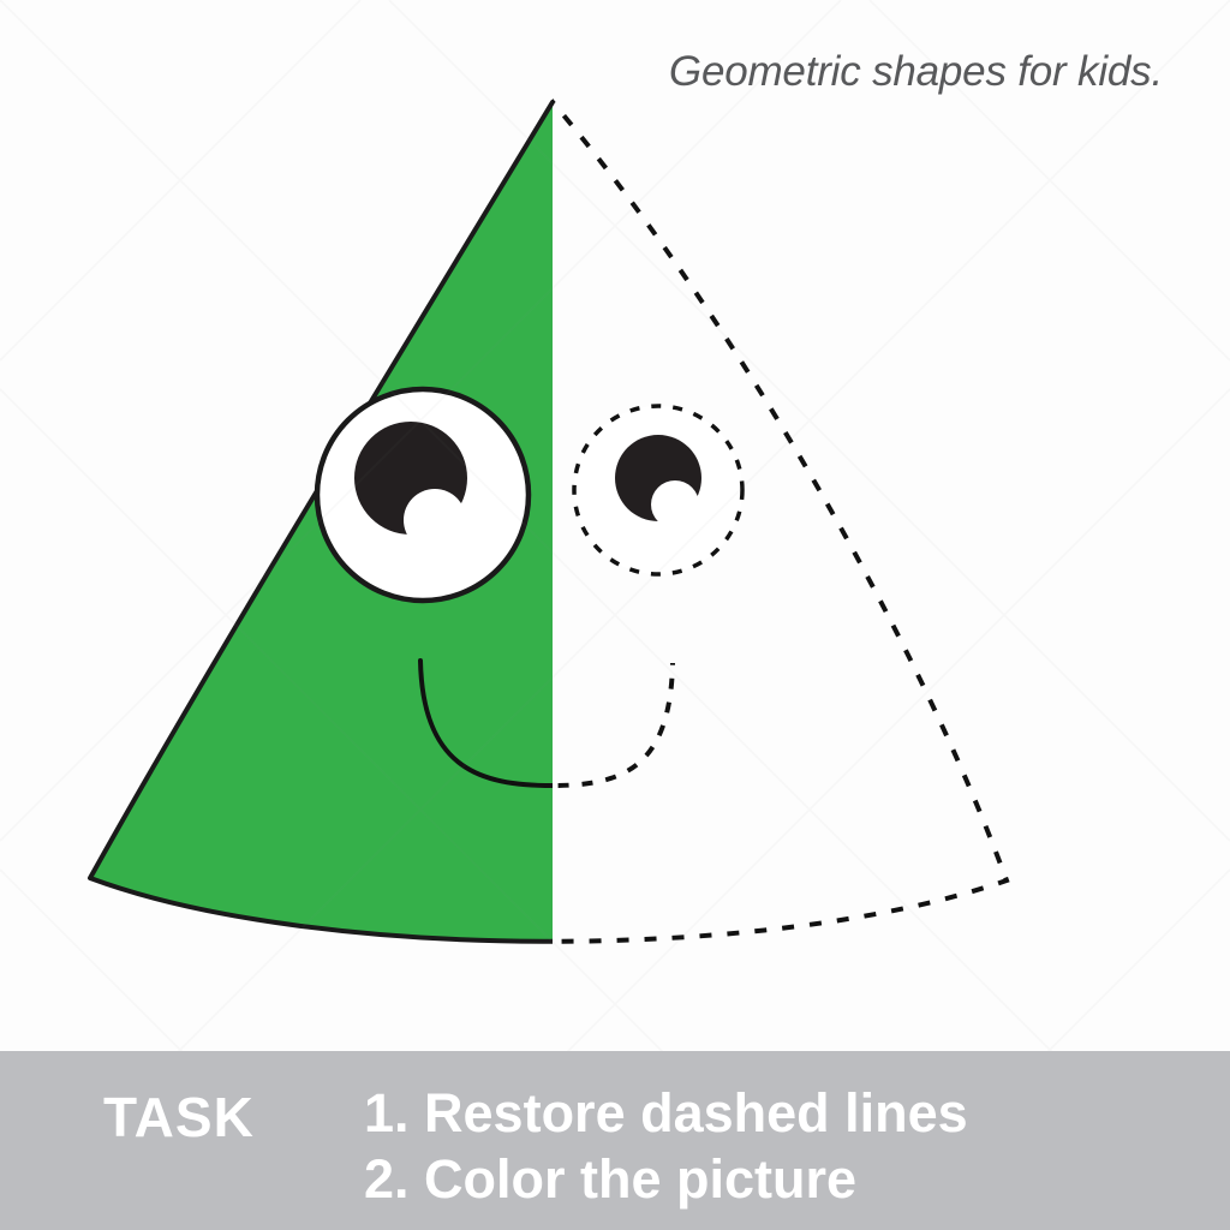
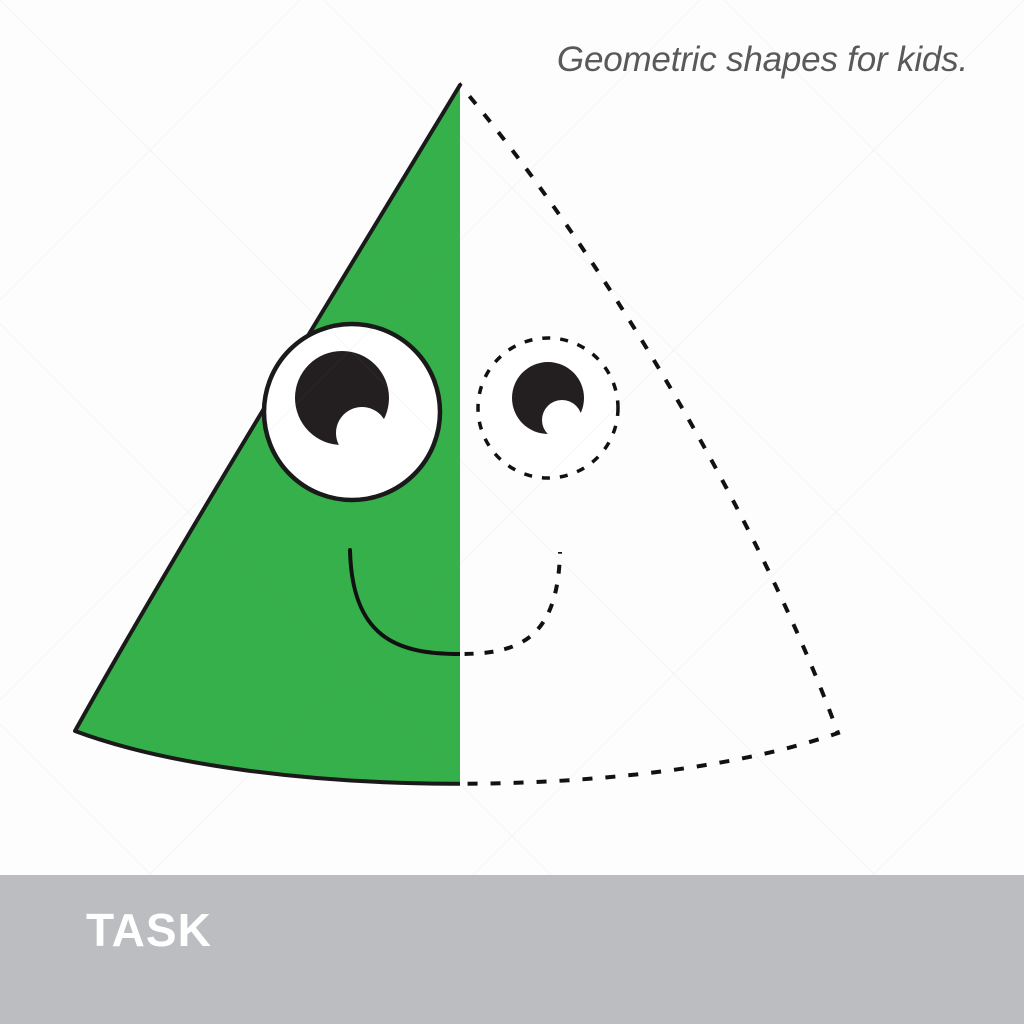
  Geometric shapes for kids.
  TASK
- 1. Restore dashed lines
- 2. Color the picture
